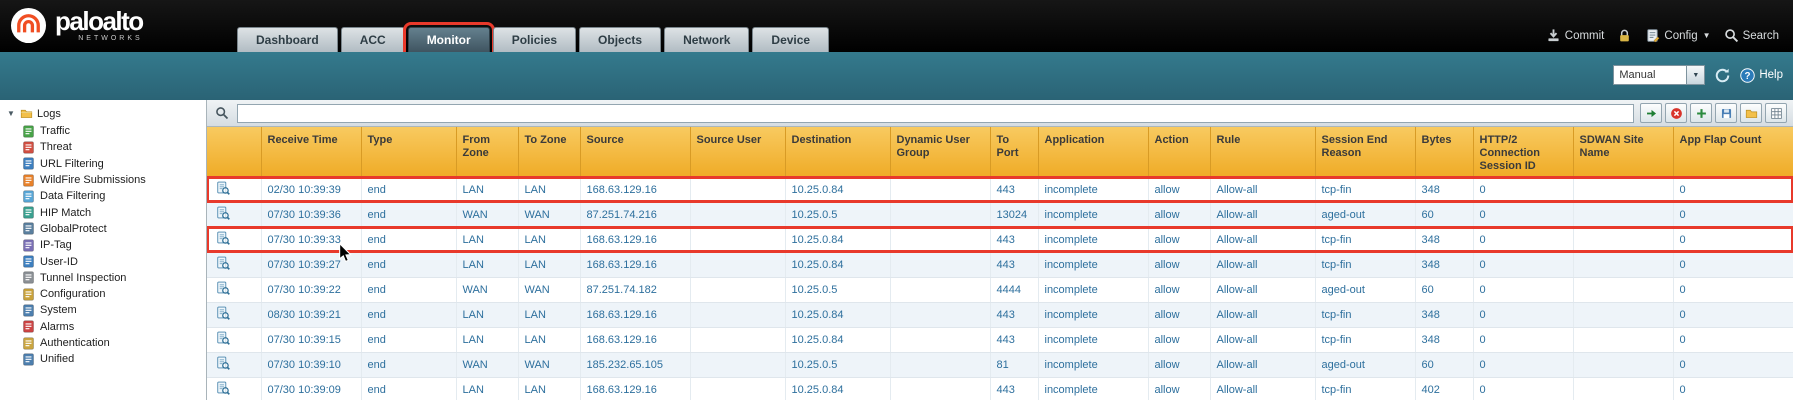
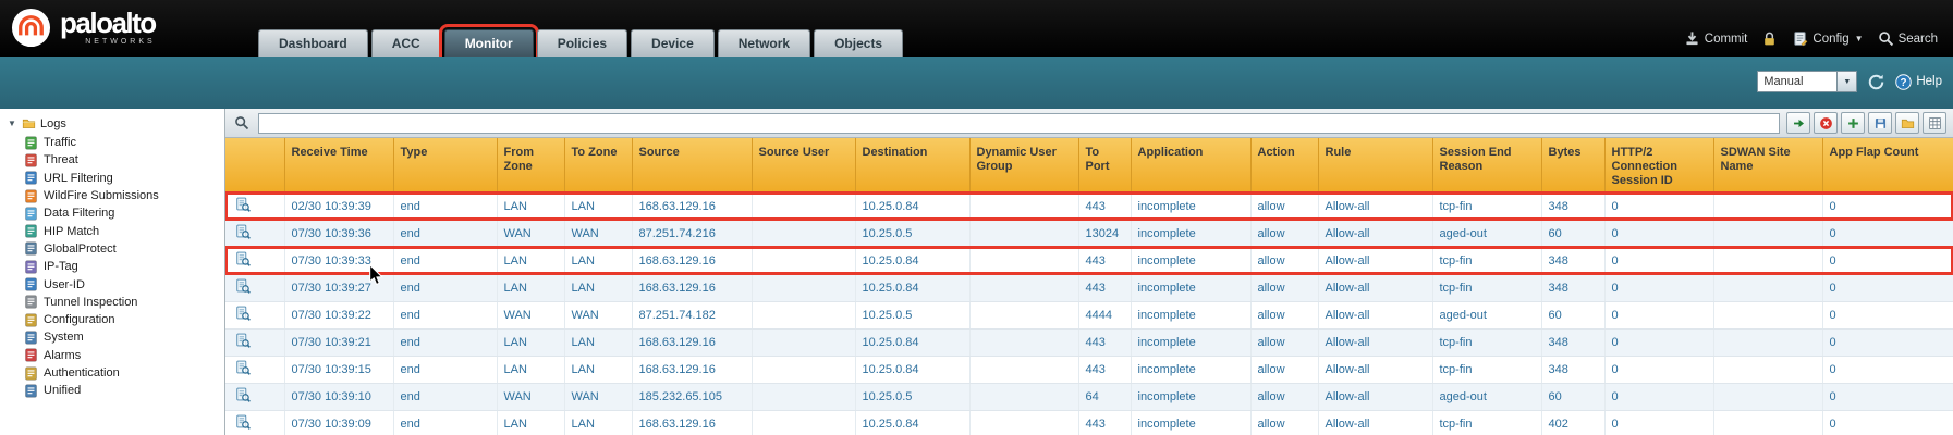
  paloalto
  Dashboard
  ACC
  Monitor
  Policies
- Objects
+ Device
  Network
- Device
+ Objects
  Commit
  Config
  ▼
  Search
  Manual
  ?
  Help
  ▼
  Logs
  Traffic
  Threat
  URL Filtering
  WildFire Submissions
  Data Filtering
  HIP Match
  GlobalProtect
  IP-Tag
  User-ID
  Tunnel Inspection
  Configuration
  System
  Alarms
  Authentication
  Unified
  	Receive Time	Type	From Zone	To Zone	Source	Source User	Destination	Dynamic User Group	To Port	Application	Action	Rule	Session End Reason	Bytes	HTTP/2 Connection Session ID	SDWAN Site Name	App Flap Count
  	02/30 10:39:39	end	LAN	LAN	168.63.129.16		10.25.0.84		443	incomplete	allow	Allow-all	tcp-fin	348	0		0
  	07/30 10:39:36	end	WAN	WAN	87.251.74.216		10.25.0.5		13024	incomplete	allow	Allow-all	aged-out	60	0		0
  	07/30 10:39:33	end	LAN	LAN	168.63.129.16		10.25.0.84		443	incomplete	allow	Allow-all	tcp-fin	348	0		0
  	07/30 10:39:27	end	LAN	LAN	168.63.129.16		10.25.0.84		443	incomplete	allow	Allow-all	tcp-fin	348	0		0
  	07/30 10:39:22	end	WAN	WAN	87.251.74.182		10.25.0.5		4444	incomplete	allow	Allow-all	aged-out	60	0		0
- 	08/30 10:39:21	end	LAN	LAN	168.63.129.16		10.25.0.84		443	incomplete	allow	Allow-all	tcp-fin	348	0		0
+ 	07/30 10:39:21	end	LAN	LAN	168.63.129.16		10.25.0.84		443	incomplete	allow	Allow-all	tcp-fin	348	0		0
  	07/30 10:39:15	end	LAN	LAN	168.63.129.16		10.25.0.84		443	incomplete	allow	Allow-all	tcp-fin	348	0		0
- 	07/30 10:39:10	end	WAN	WAN	185.232.65.105		10.25.0.5		81	incomplete	allow	Allow-all	aged-out	60	0		0
+ 	07/30 10:39:10	end	WAN	WAN	185.232.65.105		10.25.0.5		64	incomplete	allow	Allow-all	aged-out	60	0		0
  	07/30 10:39:09	end	LAN	LAN	168.63.129.16		10.25.0.84		443	incomplete	allow	Allow-all	tcp-fin	402	0		0
